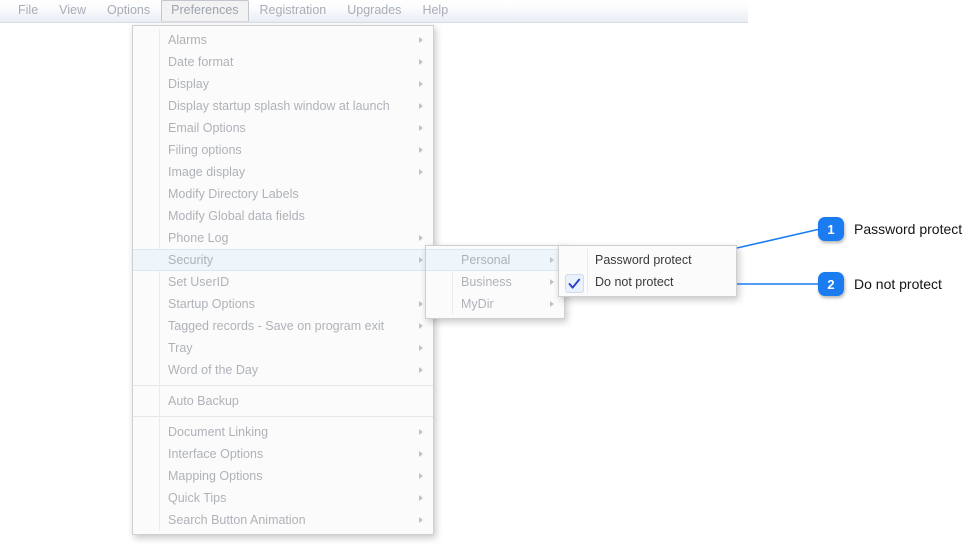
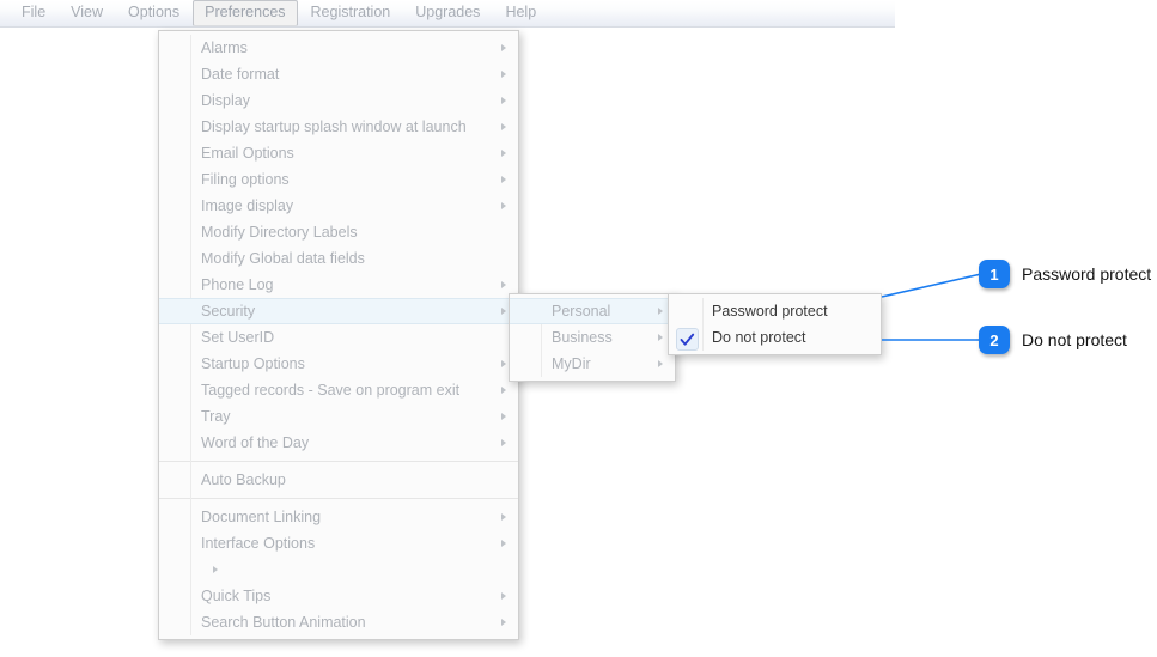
  File
  View
  Options
  Preferences
  Registration
  Upgrades
  Help
  Alarms
  Date format
  Display
  Display startup splash window at launch
  Email Options
  Filing options
  Image display
  Modify Directory Labels
  Modify Global data fields
  Phone Log
  Security
  Set UserID
  Startup Options
  Tagged records - Save on program exit
  Tray
  Word of the Day
  Auto Backup
  Document Linking
  Interface Options
- Mapping Options
  Quick Tips
  Search Button Animation
  Personal
  Business
  MyDir
  Password protect
  Do not protect
  1
  Password protect
  2
  Do not protect
